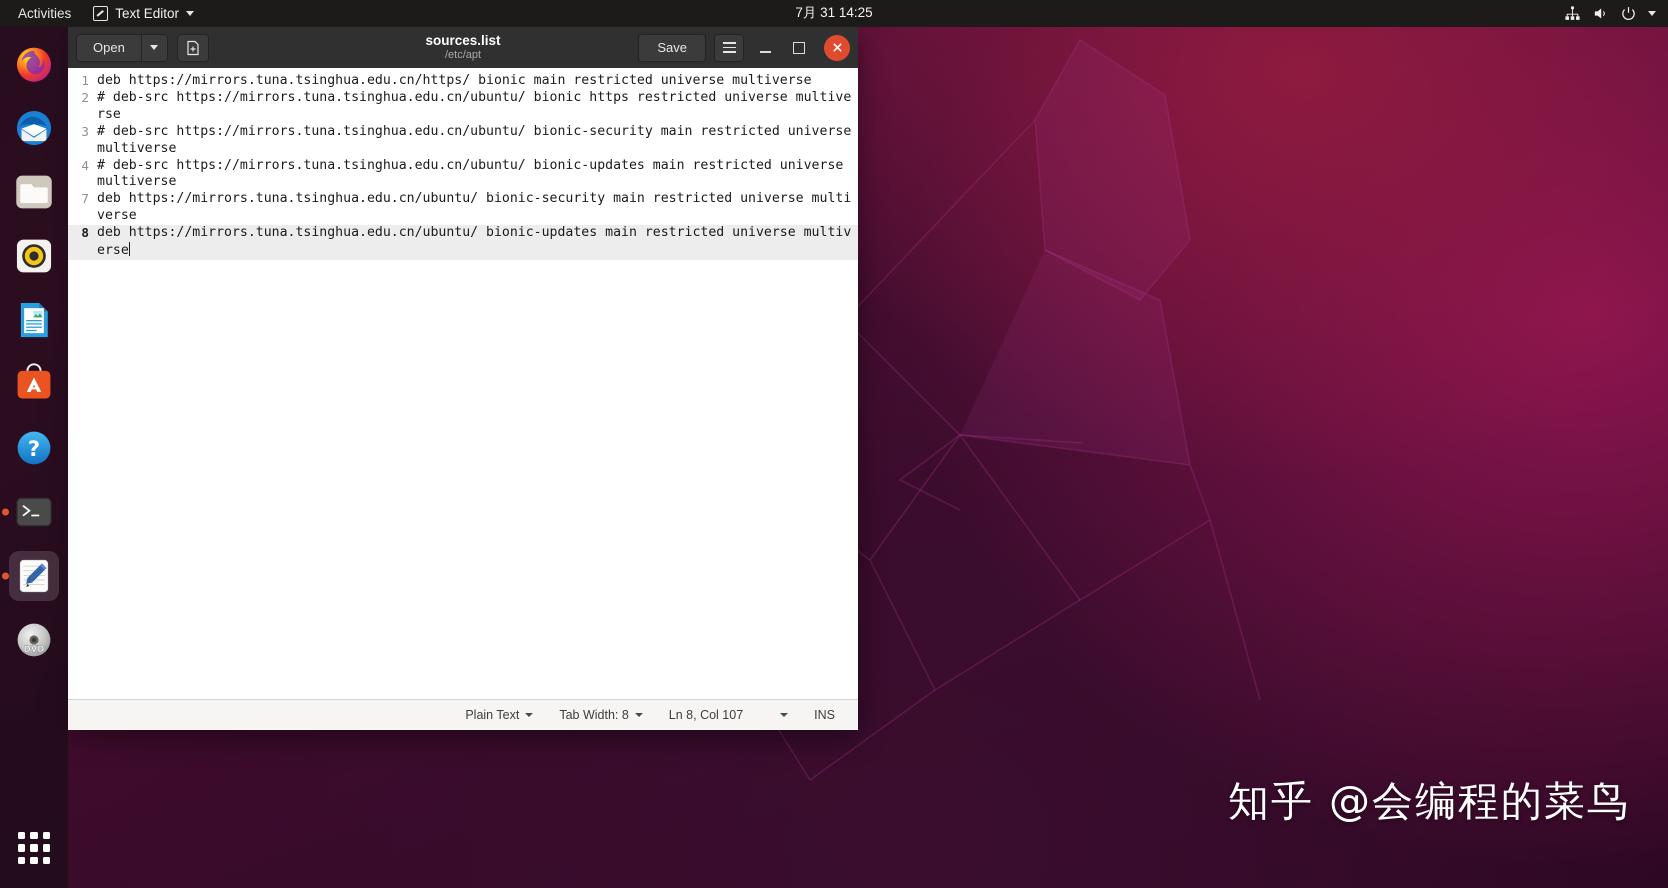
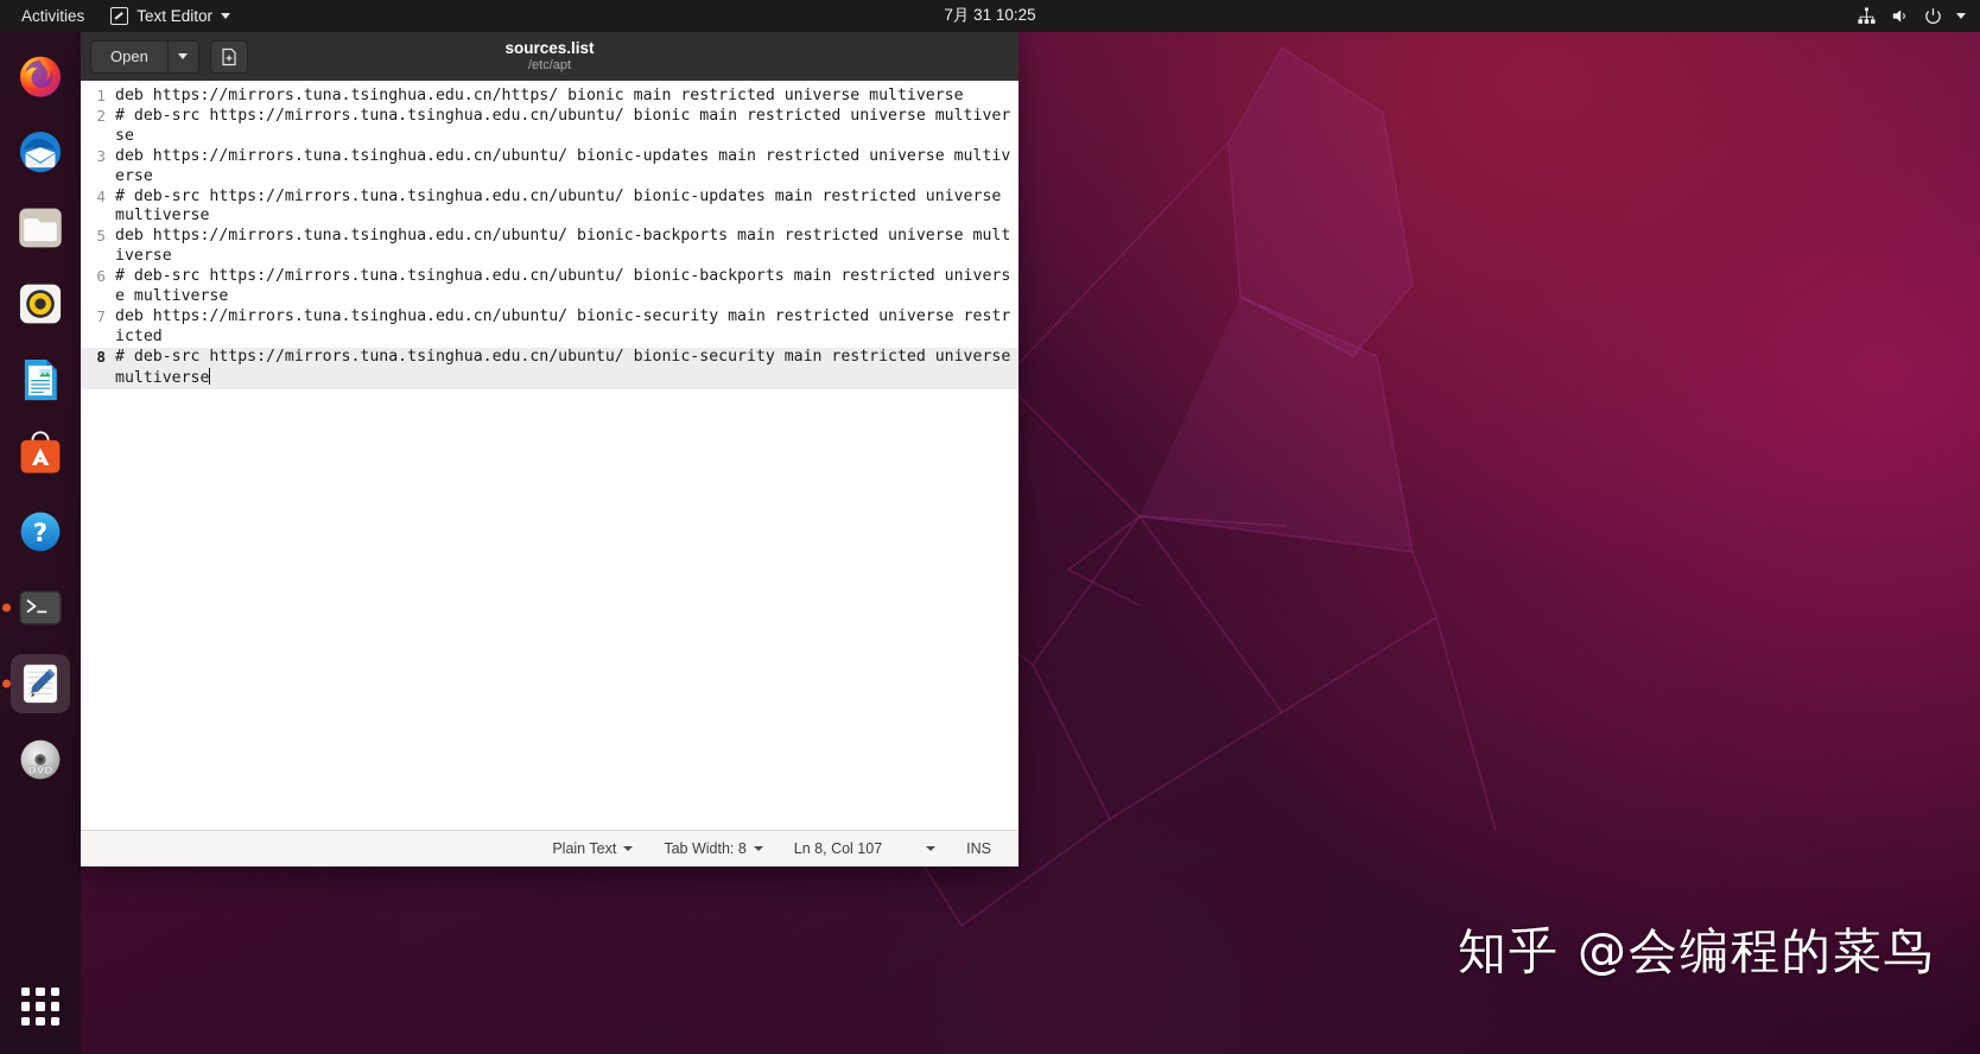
  Activities
  Text Editor
- 7月 31 14:25
+ 7月 31 10:25
  ?
  DVD
  Open
  sources.list
  /etc/apt
- Save
  1
  deb https://mirrors.tuna.tsinghua.edu.cn/https/ bionic main restricted universe multiverse
  2
- # deb-src https://mirrors.tuna.tsinghua.edu.cn/ubuntu/ bionic https restricted universe multiverse
+ # deb-src https://mirrors.tuna.tsinghua.edu.cn/ubuntu/ bionic main restricted universe multiverse
  3
- # deb-src https://mirrors.tuna.tsinghua.edu.cn/ubuntu/ bionic-security main restricted universe multiverse
+ deb https://mirrors.tuna.tsinghua.edu.cn/ubuntu/ bionic-updates main restricted universe multiverse
  4
  # deb-src https://mirrors.tuna.tsinghua.edu.cn/ubuntu/ bionic-updates main restricted universe multiverse
+ 5
+ deb https://mirrors.tuna.tsinghua.edu.cn/ubuntu/ bionic-backports main restricted universe multiverse
+ 6
+ # deb-src https://mirrors.tuna.tsinghua.edu.cn/ubuntu/ bionic-backports main restricted universe multiverse
  7
- deb https://mirrors.tuna.tsinghua.edu.cn/ubuntu/ bionic-security main restricted universe multiverse
+ deb https://mirrors.tuna.tsinghua.edu.cn/ubuntu/ bionic-security main restricted universe restricted
  8
- deb https://mirrors.tuna.tsinghua.edu.cn/ubuntu/ bionic-updates main restricted universe multiverse
+ # deb-src https://mirrors.tuna.tsinghua.edu.cn/ubuntu/ bionic-security main restricted universe multiverse
  Plain Text
  Tab Width: 8
  Ln 8, Col 107
  INS
  知乎 @会编程的菜鸟
